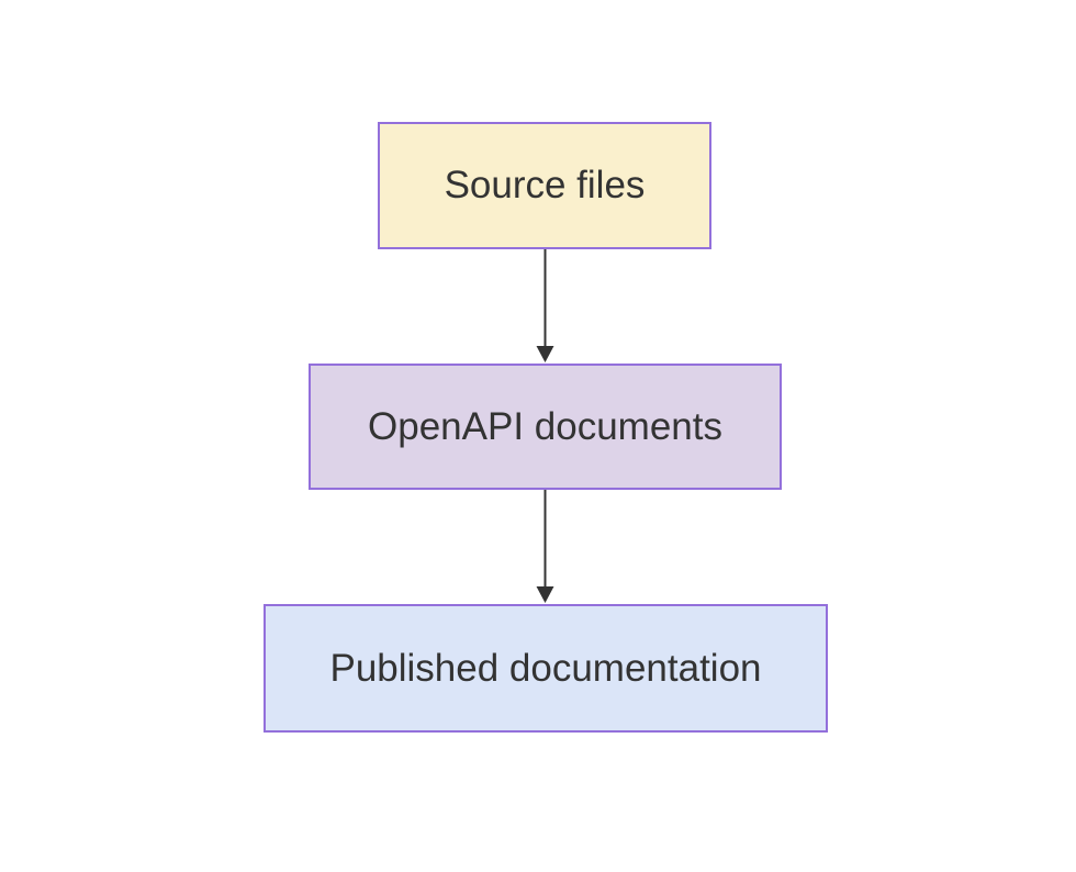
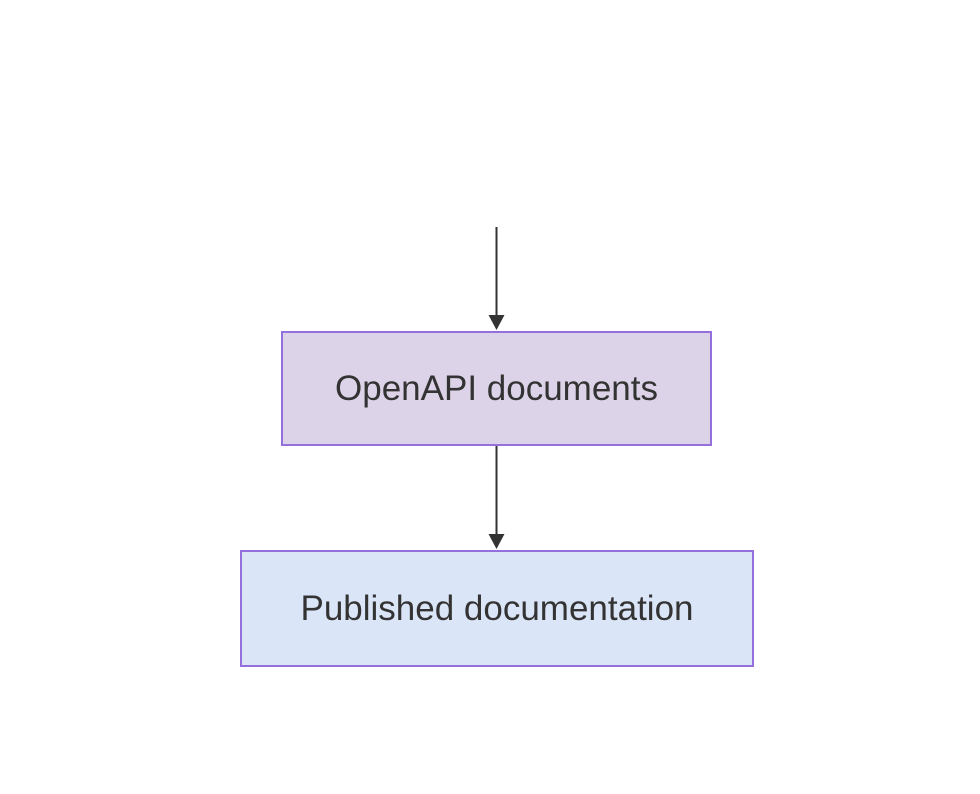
- Source files
  OpenAPI documents
  Published documentation
